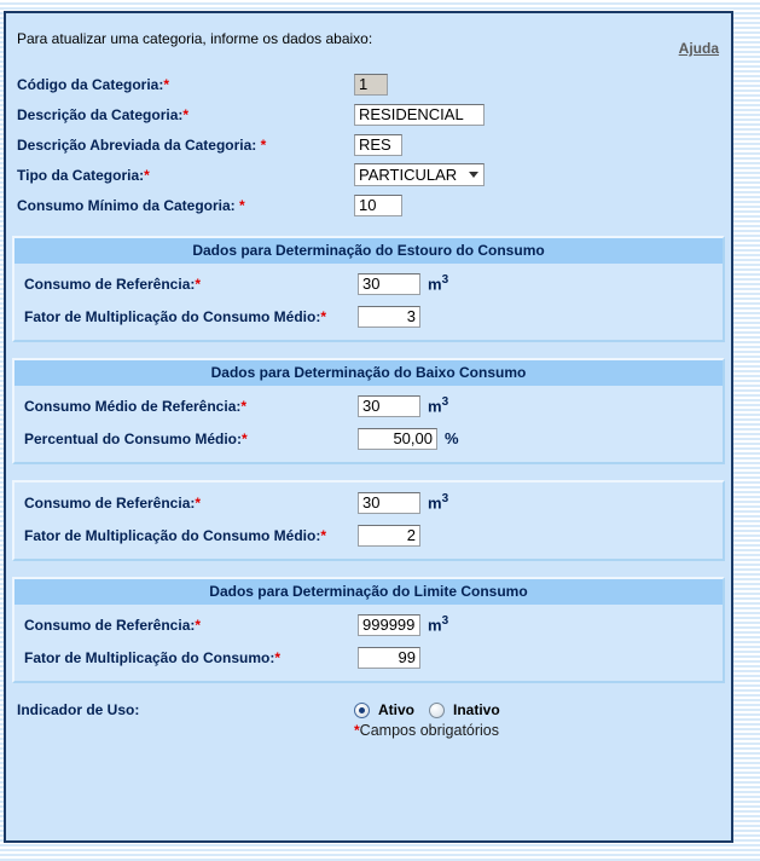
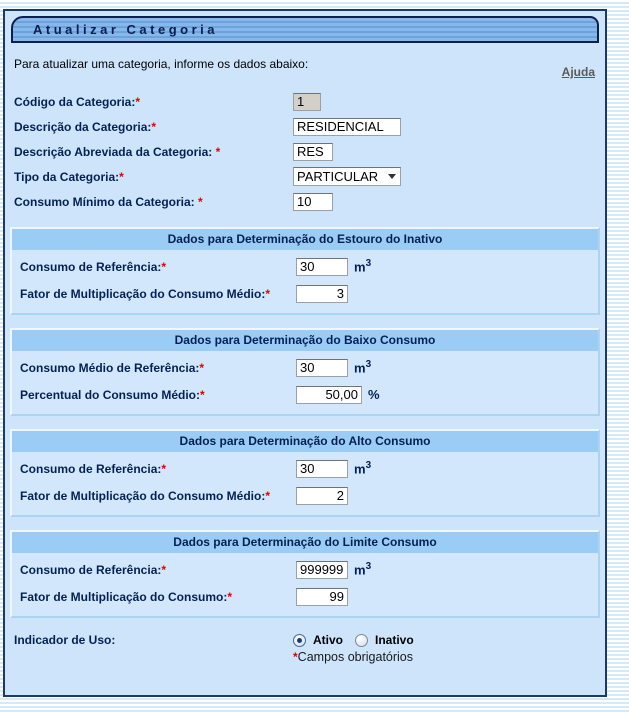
+ Atualizar Categoria
  Para atualizar uma categoria, informe os dados abaixo:
  Ajuda
  Código da Categoria:*
  1
  Descrição da Categoria:*
  RESIDENCIAL
  Descrição Abreviada da Categoria: *
  RES
  Tipo da Categoria:*
  PARTICULAR
  Consumo Mínimo da Categoria: *
  10
- Dados para Determinação do Estouro do Consumo
+ Dados para Determinação do Estouro do Inativo
  Consumo de Referência:*
  30
  m3
  Fator de Multiplicação do Consumo Médio:*
  3
  Dados para Determinação do Baixo Consumo
  Consumo Médio de Referência:*
  30
  m3
  Percentual do Consumo Médio:*
  50,00
  %
+ Dados para Determinação do Alto Consumo
  Consumo de Referência:*
  30
  m3
  Fator de Multiplicação do Consumo Médio:*
  2
  Dados para Determinação do Limite Consumo
  Consumo de Referência:*
  999999
  m3
  Fator de Multiplicação do Consumo:*
  99
  Indicador de Uso:
  Ativo
  Inativo
  *Campos obrigatórios
